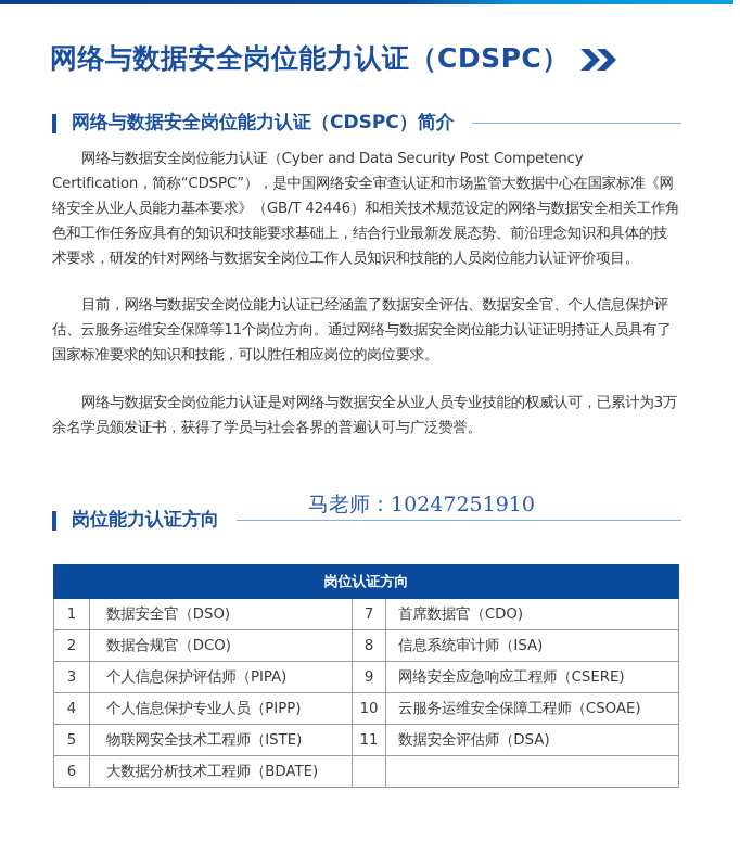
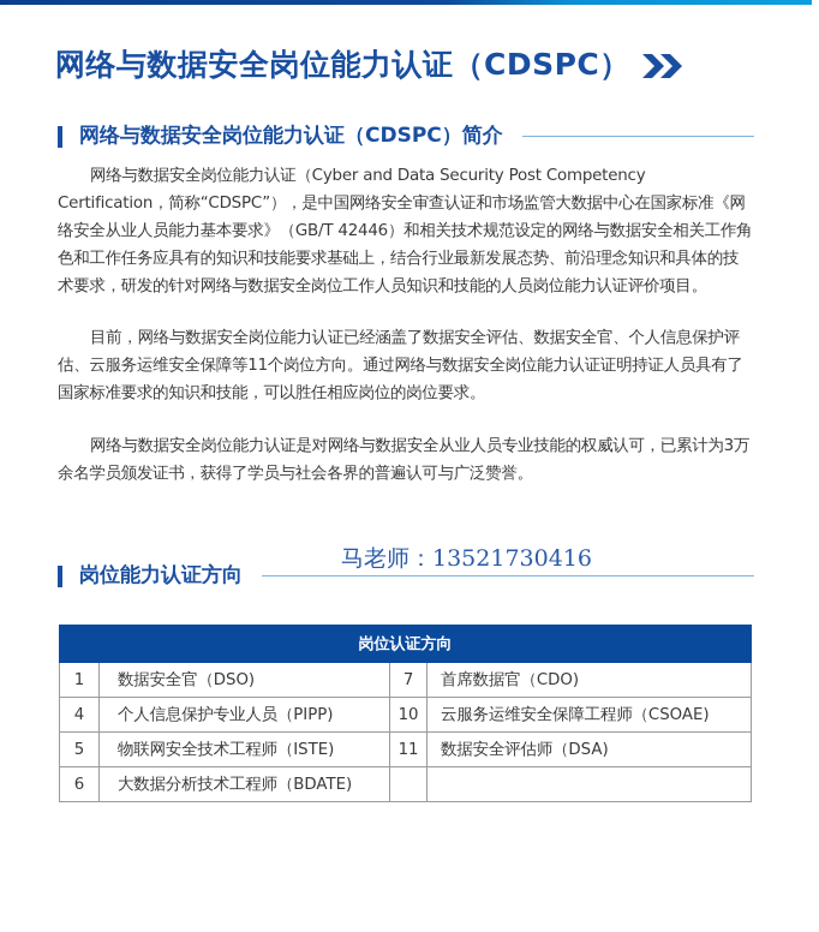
  网络与数据安全岗位能力认证（CDSPC）
  网络与数据安全岗位能力认证（CDSPC）简介
  网络与数据安全岗位能力认证（Cyber and Data Security Post Competency Certification，简称“CDSPC”），是中国网络安全审查认证和市场监管大数据中心在国家标准《网络安全从业人员能力基本要求》（GB/T 42446）和相关技术规范设定的网络与数据安全相关工作角色和工作任务应具有的知识和技能要求基础上，结合行业最新发展态势、前沿理念知识和具体的技术要求，研发的针对网络与数据安全岗位工作人员知识和技能的人员岗位能力认证评价项目。
  目前，网络与数据安全岗位能力认证已经涵盖了数据安全评估、数据安全官、个人信息保护评估、云服务运维安全保障等11个岗位方向。通过网络与数据安全岗位能力认证证明持证人员具有了国家标准要求的知识和技能，可以胜任相应岗位的岗位要求。
  网络与数据安全岗位能力认证是对网络与数据安全从业人员专业技能的权威认可，已累计为3万余名学员颁发证书，获得了学员与社会各界的普遍认可与广泛赞誉。
  岗位能力认证方向
- 马老师：10247251910
+ 马老师：13521730416
  岗位认证方向
  1	数据安全官（DSO)	7	首席数据官（CDO)
- 2	数据合规官（DCO)	8	信息系统审计师（ISA)
- 3	个人信息保护评估师（PIPA)	9	网络安全应急响应工程师（CSERE)
  4	个人信息保护专业人员（PIPP)	10	云服务运维安全保障工程师（CSOAE)
  5	物联网安全技术工程师（ISTE)	11	数据安全评估师（DSA)
  6	大数据分析技术工程师（BDATE)
